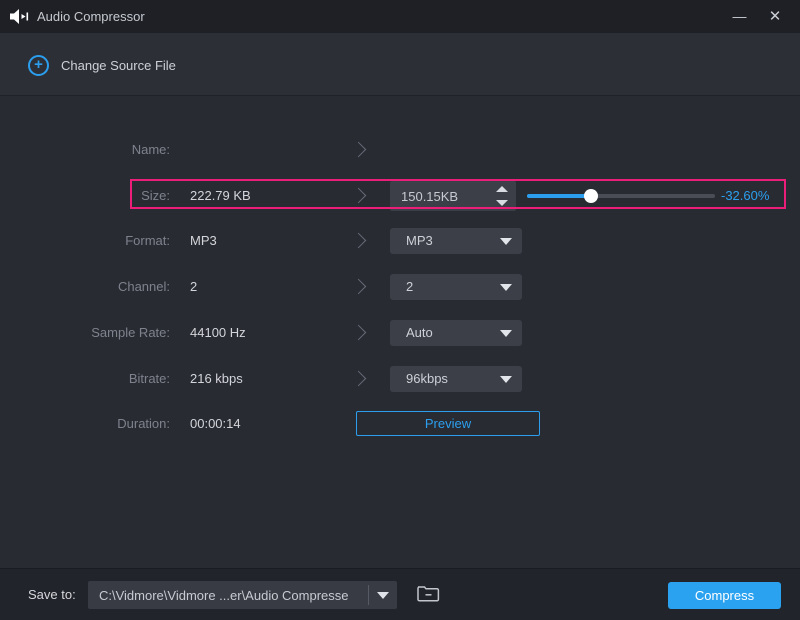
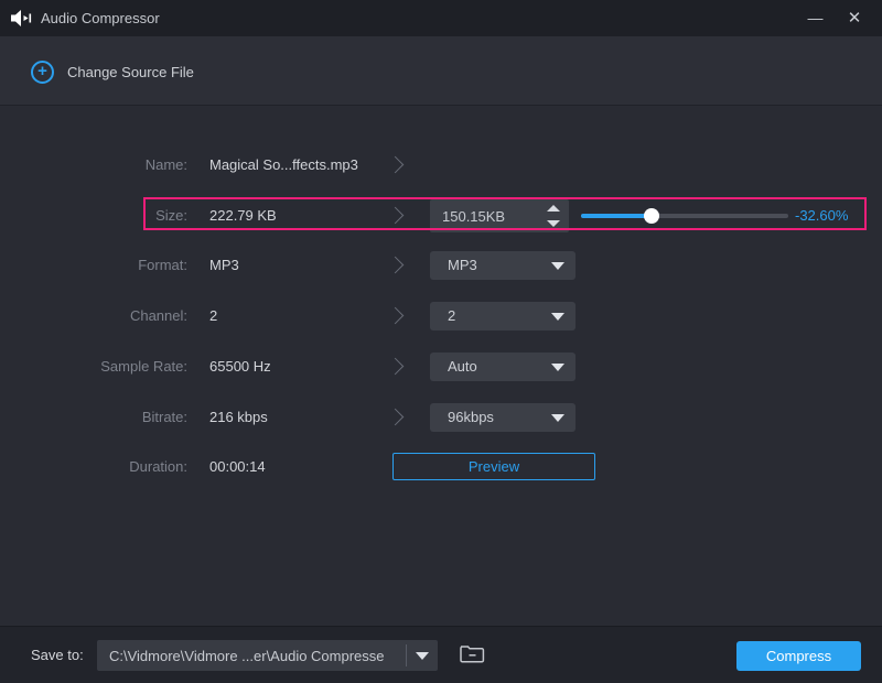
  Audio Compressor
  —
  ✕
  +
  Change Source File
  Name:
+ Magical So...ffects.mp3
  Size:
  222.79 KB
  150.15KB
  -32.60%
  Format:
  MP3
  MP3
  Channel:
  2
  2
  Sample Rate:
- 44100 Hz
+ 65500 Hz
  Auto
  Bitrate:
  216 kbps
  96kbps
  Duration:
  00:00:14
  Preview
  Save to:
  C:\Vidmore\Vidmore ...er\Audio Compresse
  Compress
